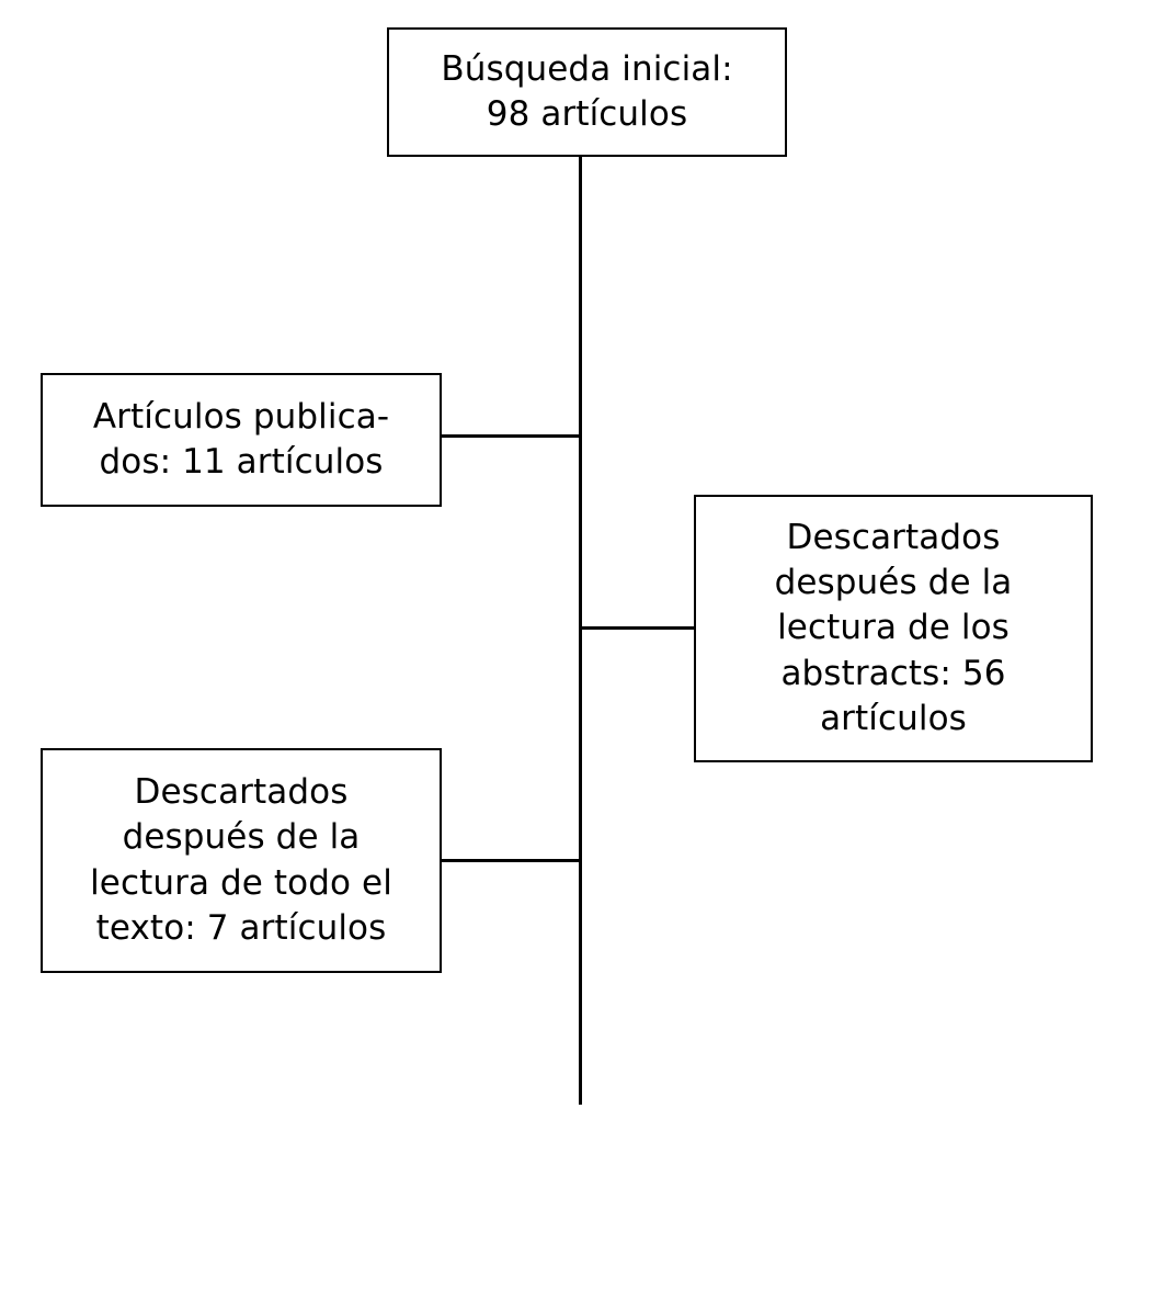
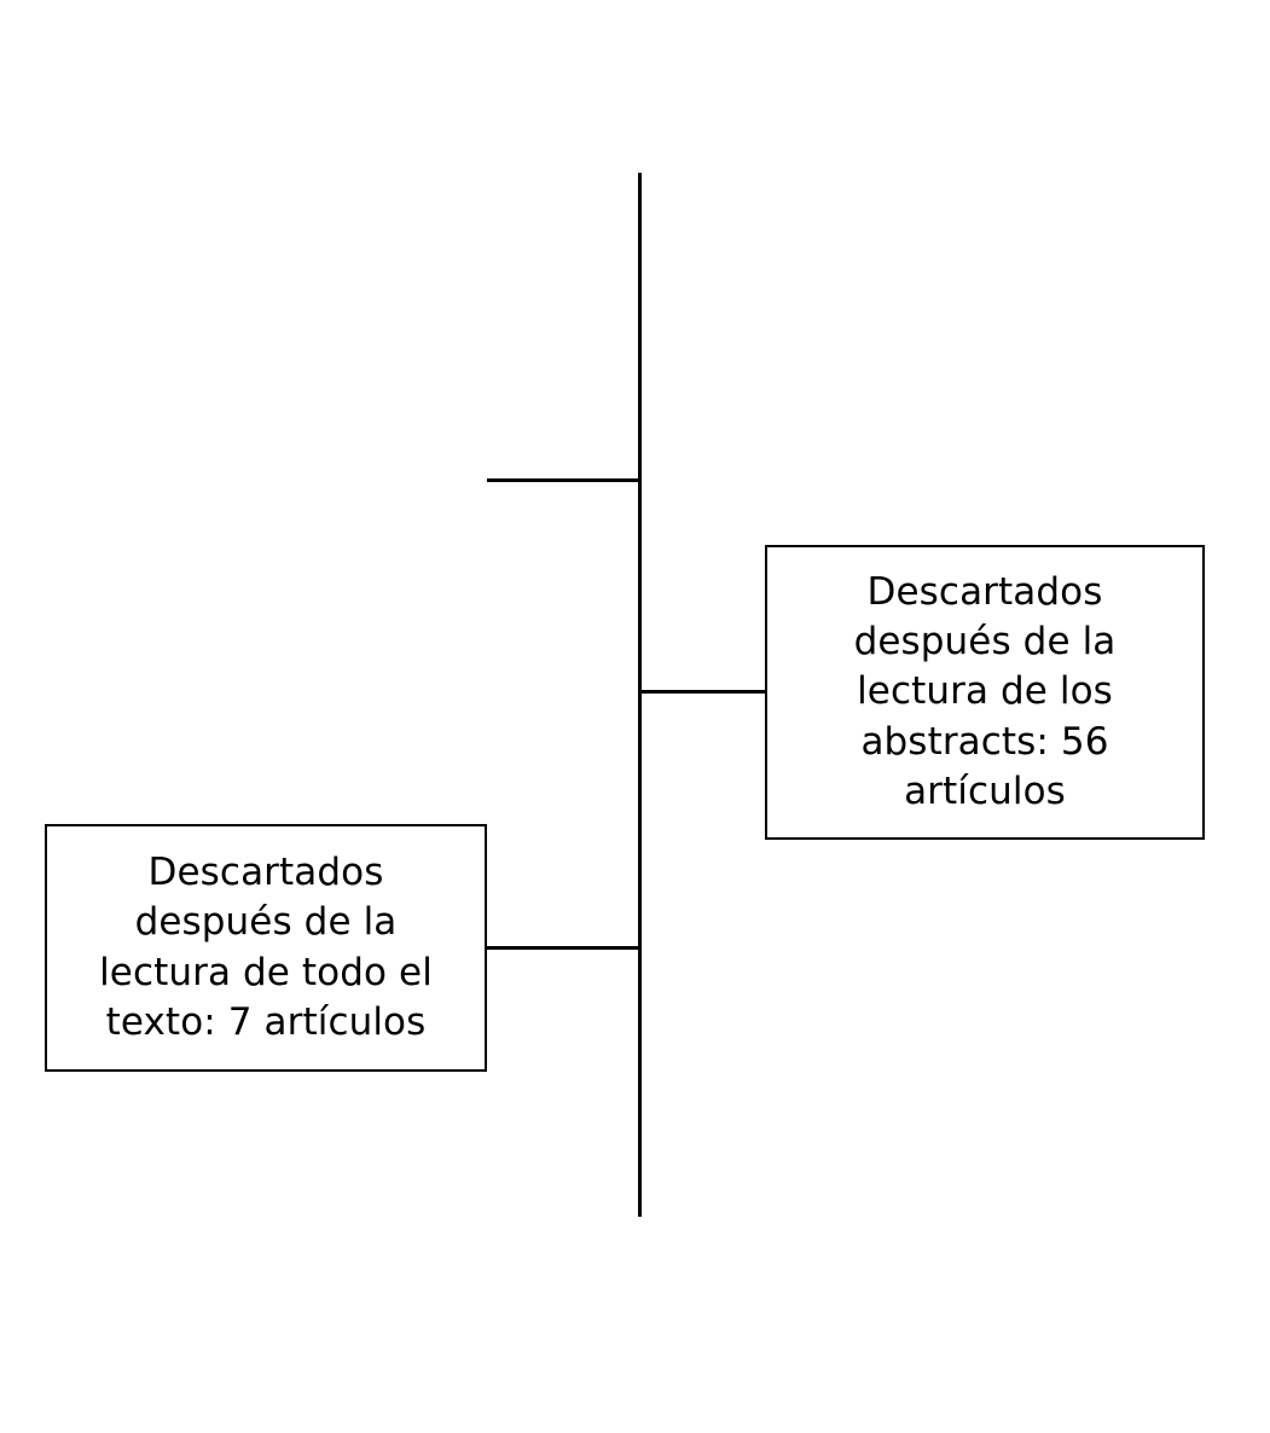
- Búsqueda inicial:
- 98 artículos
- Artículos publica-
- dos: 11 artículos
  Descartados
  después de la
  lectura de los
  abstracts: 56
  artículos
  Descartados
  después de la
  lectura de todo el
  texto: 7 artículos
